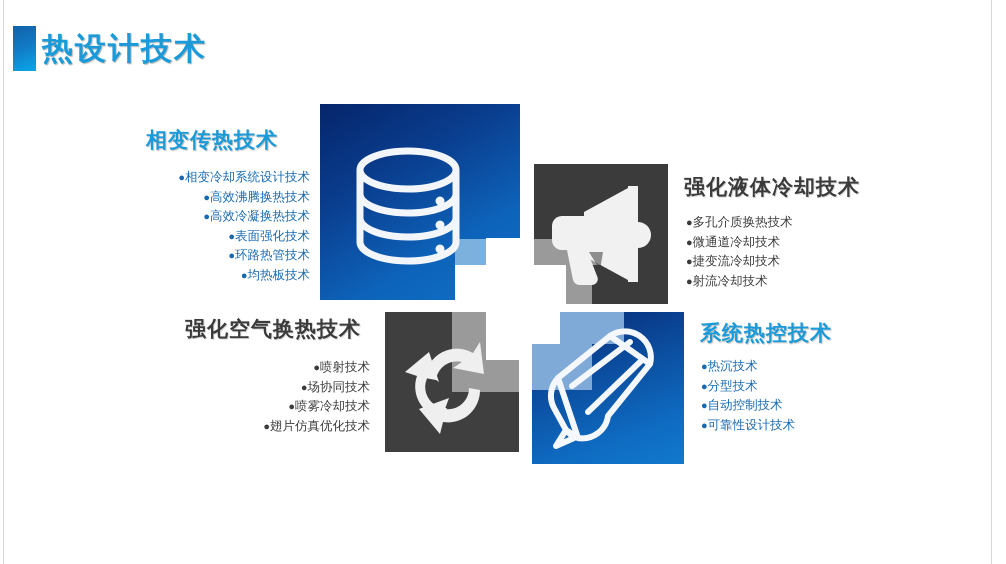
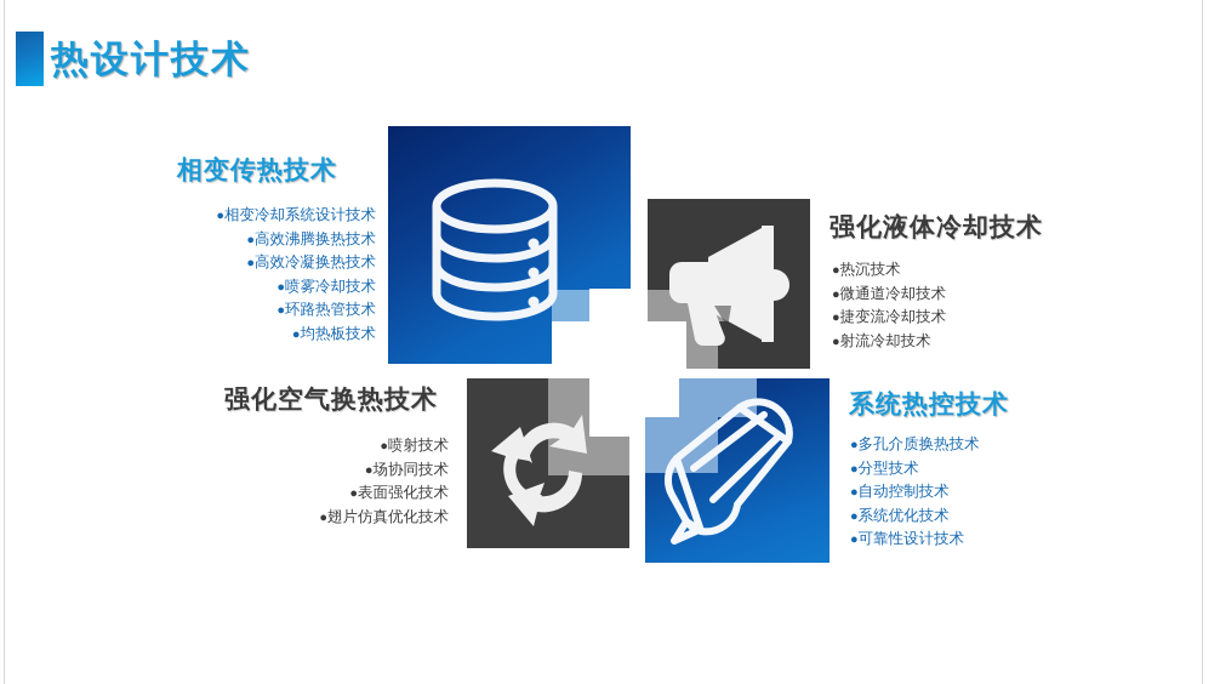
  热设计技术
  相变传热技术
  ●相变冷却系统设计技术
  ●高效沸腾换热技术
  ●高效冷凝换热技术
- ●表面强化技术
+ ●喷雾冷却技术
  ●环路热管技术
  ●均热板技术
  强化液体冷却技术
- ●多孔介质换热技术
+ ●热沉技术
  ●微通道冷却技术
  ●捷变流冷却技术
  ●射流冷却技术
  强化空气换热技术
  ●喷射技术
  ●场协同技术
- ●喷雾冷却技术
+ ●表面强化技术
  ●翅片仿真优化技术
  系统热控技术
- ●热沉技术
+ ●多孔介质换热技术
  ●分型技术
  ●自动控制技术
+ ●系统优化技术
  ●可靠性设计技术
